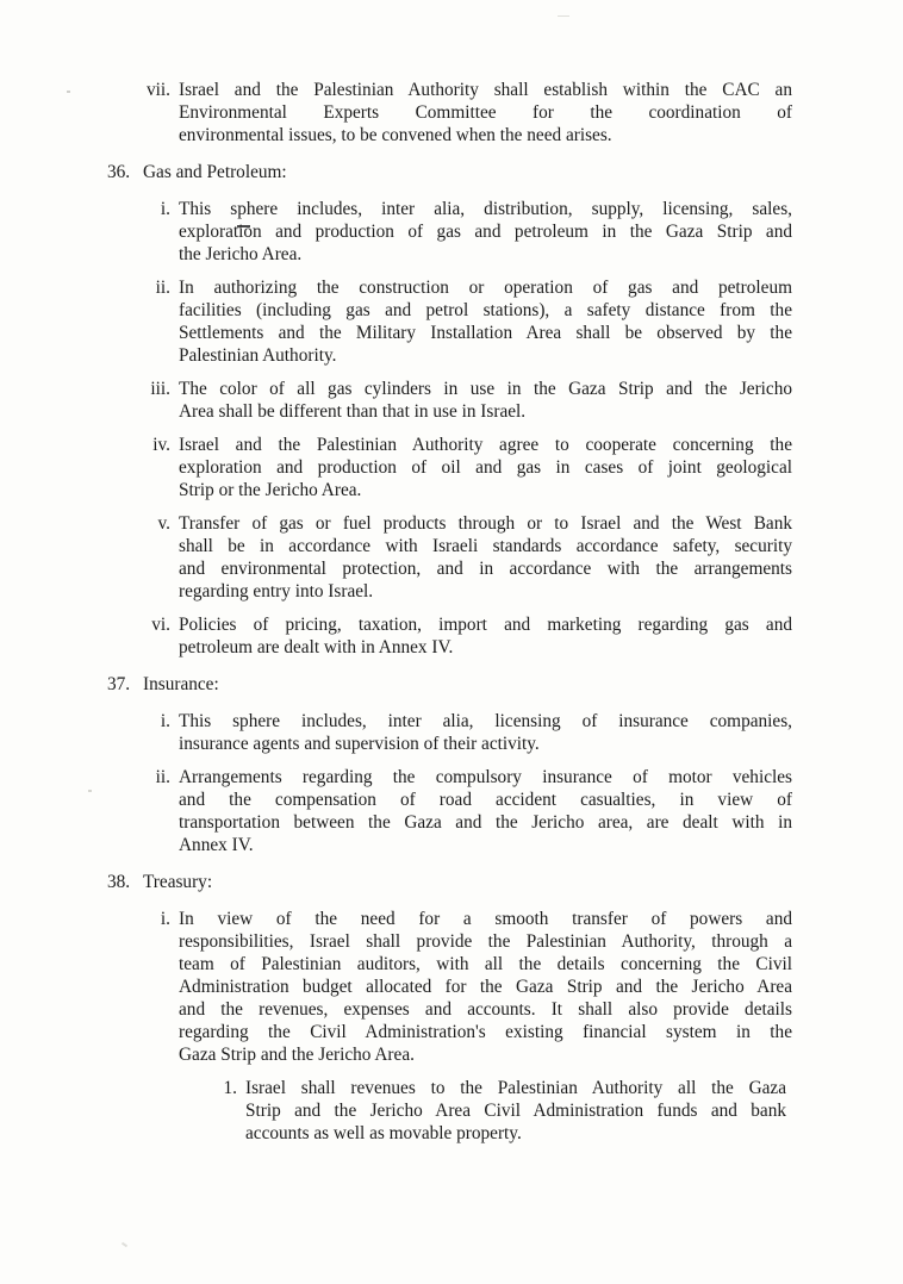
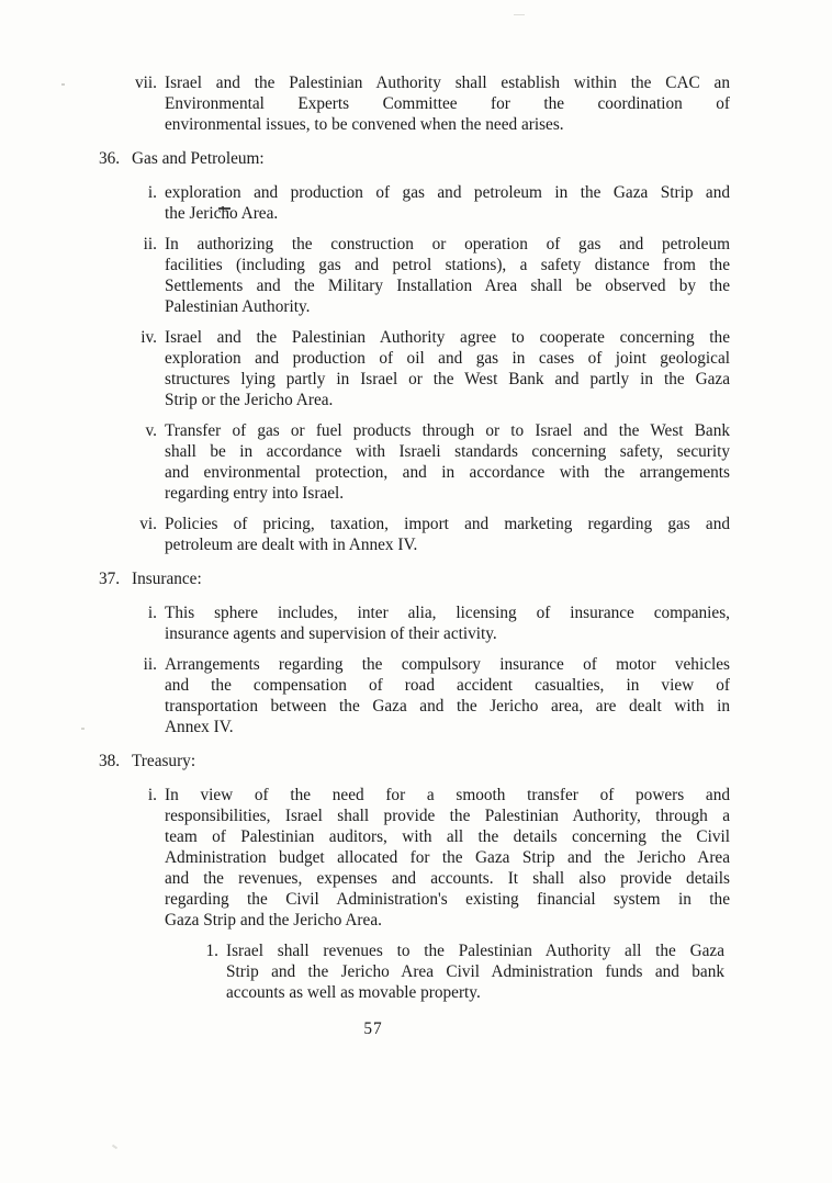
  vii.
  Israel and the Palestinian Authority shall establish within the CAC an
  Environmental Experts Committee for the coordination of
  environmental issues, to be convened when the need arises.
  36. Gas and Petroleum:
  i.
- This sphere includes, inter alia, distribution, supply, licensing, sales,
  exploration and production of gas and petroleum in the Gaza Strip and
  the Jericho Area.
  ii.
  In authorizing the construction or operation of gas and petroleum
  facilities (including gas and petrol stations), a safety distance from the
  Settlements and the Military Installation Area shall be observed by the
  Palestinian Authority.
- iii.
- The color of all gas cylinders in use in the Gaza Strip and the Jericho
- Area shall be different than that in use in Israel.
  iv.
  Israel and the Palestinian Authority agree to cooperate concerning the
  exploration and production of oil and gas in cases of joint geological
+ structures lying partly in Israel or the West Bank and partly in the Gaza
  Strip or the Jericho Area.
  v.
  Transfer of gas or fuel products through or to Israel and the West Bank
- shall be in accordance with Israeli standards accordance safety, security
+ shall be in accordance with Israeli standards concerning safety, security
  and environmental protection, and in accordance with the arrangements
  regarding entry into Israel.
  vi.
  Policies of pricing, taxation, import and marketing regarding gas and
  petroleum are dealt with in Annex IV.
  37. Insurance:
  i.
  This sphere includes, inter alia, licensing of insurance companies,
  insurance agents and supervision of their activity.
  ii.
  Arrangements regarding the compulsory insurance of motor vehicles
  and the compensation of road accident casualties, in view of
  transportation between the Gaza and the Jericho area, are dealt with in
  Annex IV.
  38. Treasury:
  i.
  In view of the need for a smooth transfer of powers and
  responsibilities, Israel shall provide the Palestinian Authority, through a
  team of Palestinian auditors, with all the details concerning the Civil
  Administration budget allocated for the Gaza Strip and the Jericho Area
  and the revenues, expenses and accounts. It shall also provide details
  regarding the Civil Administration's existing financial system in the
  Gaza Strip and the Jericho Area.
  1.
  Israel shall revenues to the Palestinian Authority all the Gaza
  Strip and the Jericho Area Civil Administration funds and bank
  accounts as well as movable property.
+ 57
